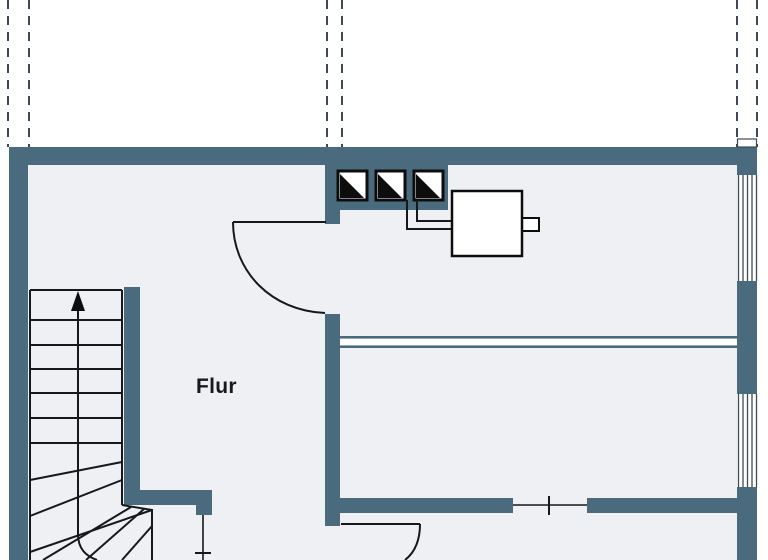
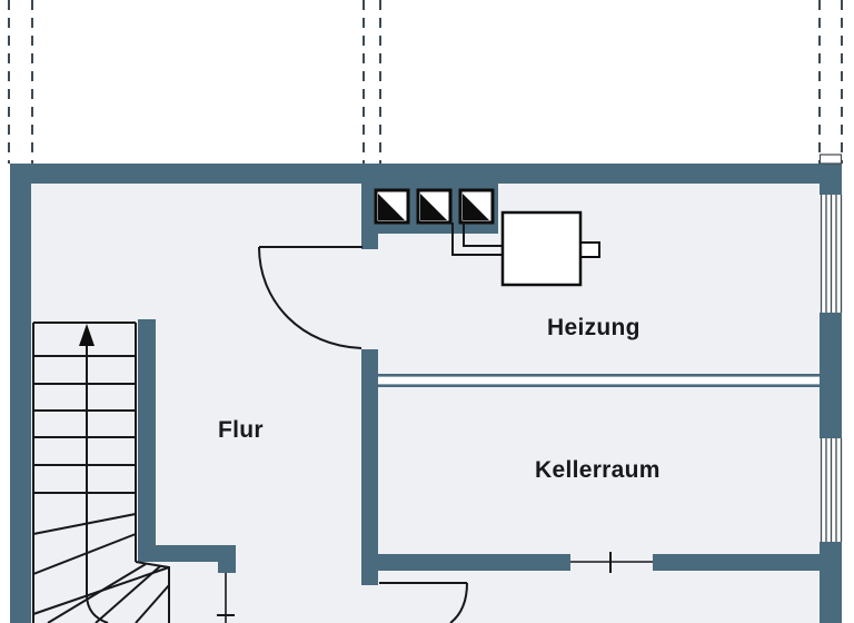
  Flur
+ Heizung
+ Kellerraum
